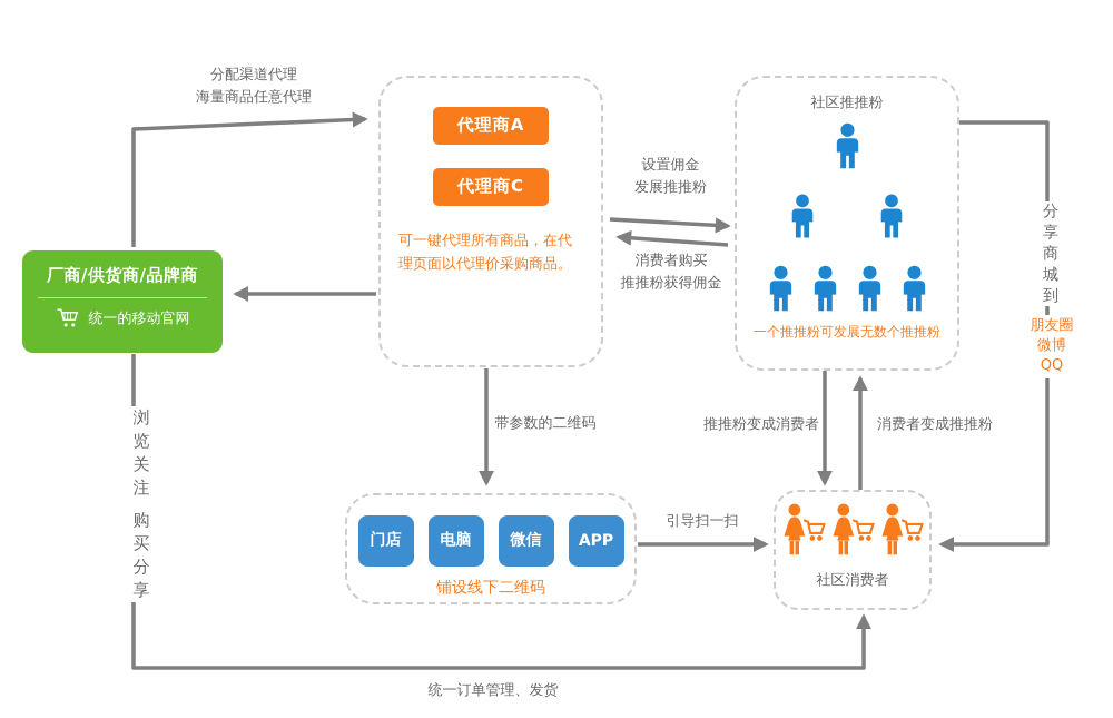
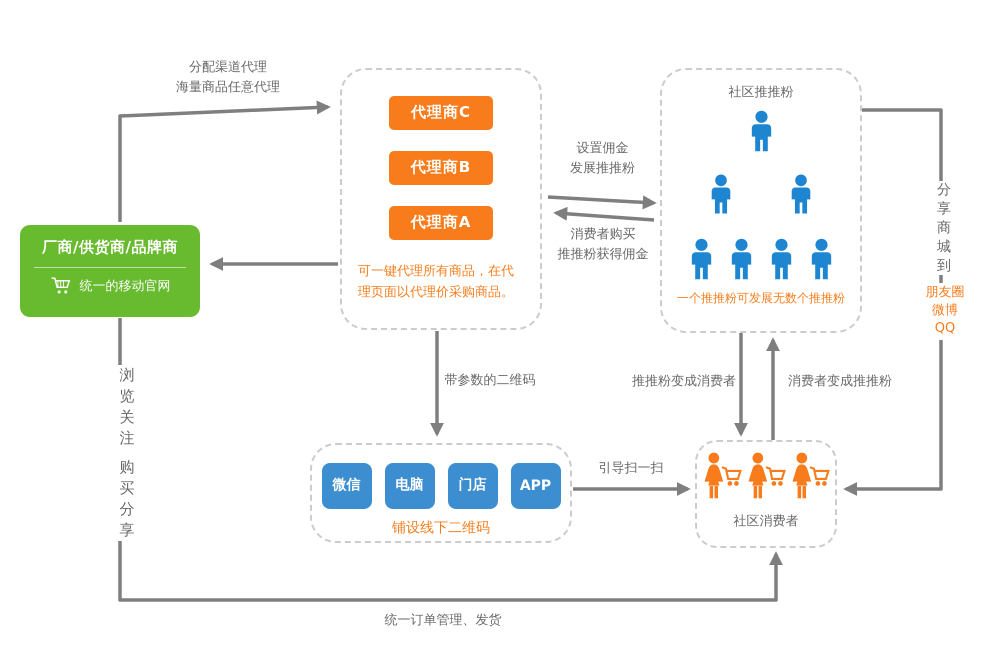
  厂商/供货商/品牌商
  统一的移动官网
- 代理商A
+ 代理商C
+ 代理商B
- 代理商C
+ 代理商A
  可一键代理所有商品，在代理页面以代理价采购商品。
  社区推推粉
  一个推推粉可发展无数个推推粉
- 门店
+ 微信
  电脑
- 微信
+ 门店
  APP
  铺设线下二维码
  社区消费者
  分配渠道代理
  海量商品任意代理
  设置佣金
  发展推推粉
  消费者购买
  推推粉获得佣金
  带参数的二维码
  推推粉变成消费者
  消费者变成推推粉
  引导扫一扫
  统一订单管理、发货
  分享商城到
  朋友圈
  微博
  QQ
  浏览关注
  购买分享
